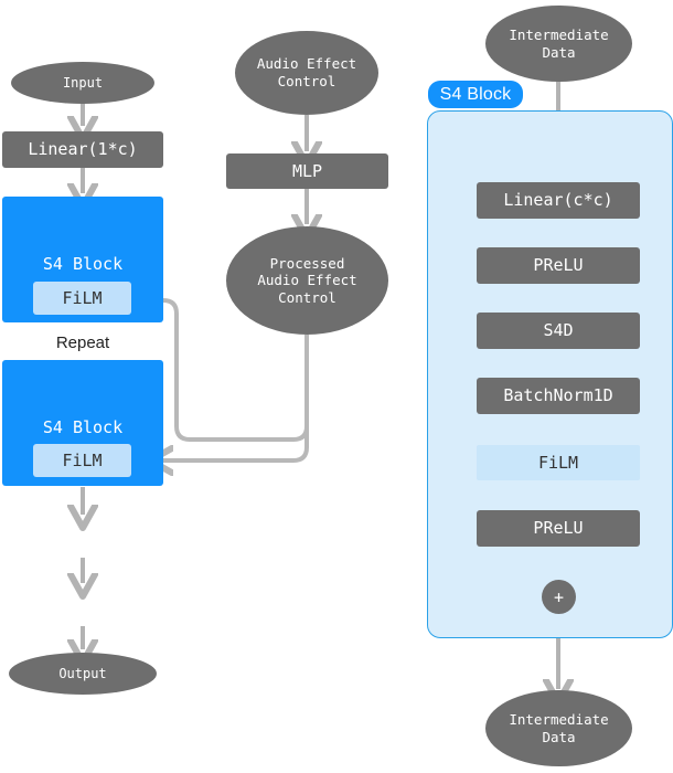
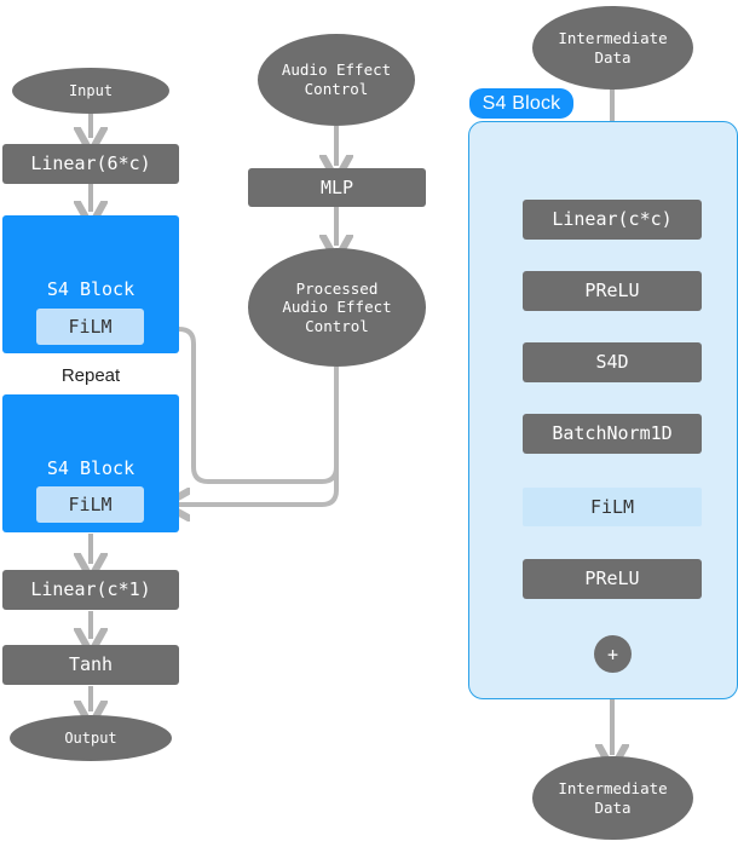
  Input
- Linear(1*c)
+ Linear(6*c)
  S4 Block
  FiLM
  Repeat
  S4 Block
  FiLM
+ Linear(c*1)
+ Tanh
  Output
  Audio Effect
  Control
  MLP
  Processed
  Audio Effect
  Control
  Intermediate
  Data
  S4 Block
  Linear(c*c)
  PReLU
  S4D
  BatchNorm1D
  FiLM
  PReLU
  +
  Intermediate
  Data
